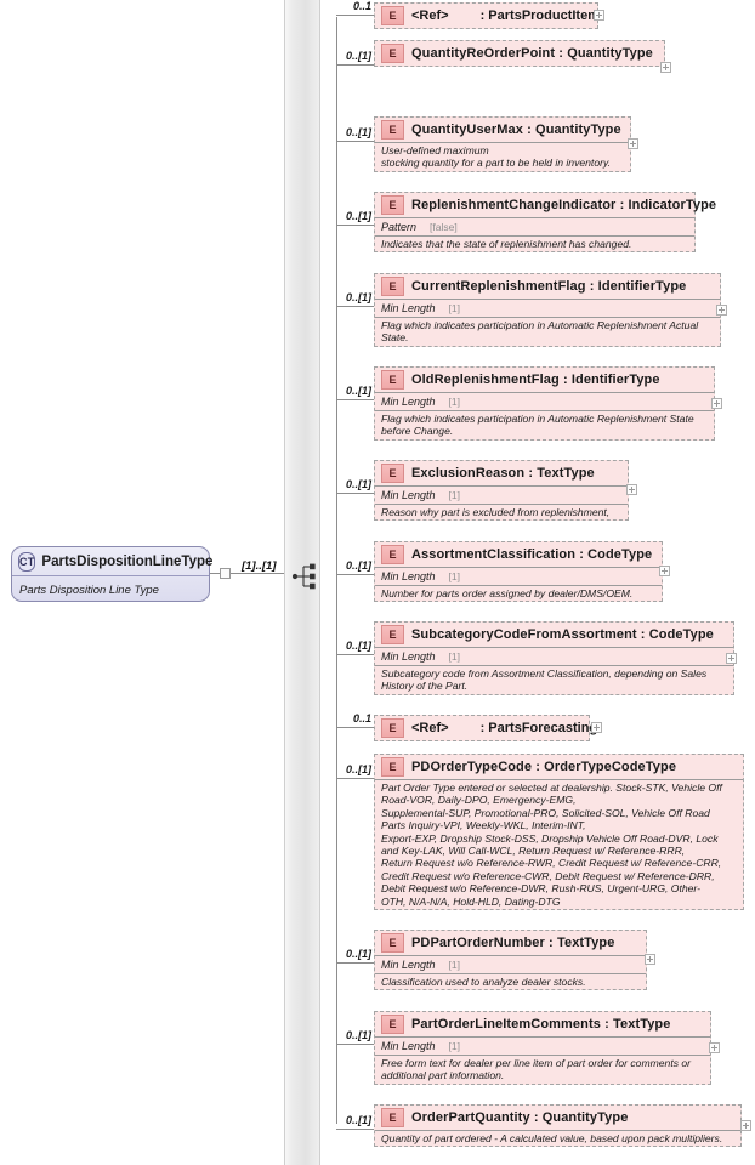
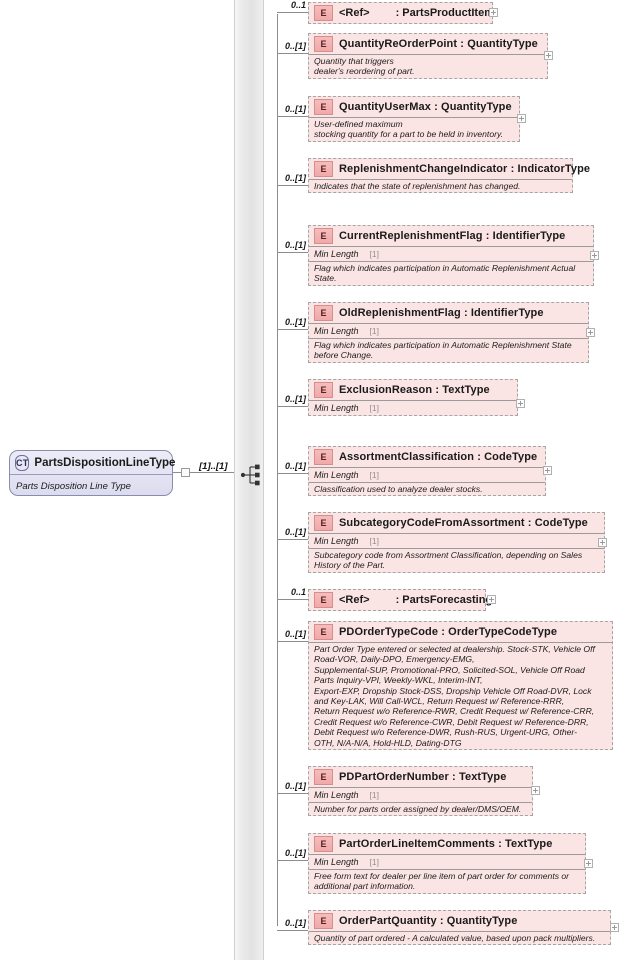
  CT
  PartsDispositionLineType
  Parts Disposition Line Type
  [1]..[1]
  E
  <Ref> : PartsProductIte
  0..1
  E
  QuantityReOrderPoint : QuantityType
+ Quantity that triggers
+ dealer's reordering of part.
  0..[1]
  E
  QuantityUserMax : QuantityType
  User-defined maximum
  stocking quantity for a part to be held in inventory.
  0..[1]
  E
  ReplenishmentChangeIndicator : IndicatorType
- Pattern
- [false]
  Indicates that the state of replenishment has changed.
  0..[1]
  E
  CurrentReplenishmentFlag : IdentifierType
  Min Length
  [1]
  Flag which indicates participation in Automatic Replenishment Actual
  State.
  0..[1]
  E
  OldReplenishmentFlag : IdentifierType
  Min Length
  [1]
  Flag which indicates participation in Automatic Replenishment State
  before Change.
  0..[1]
  E
  ExclusionReason : TextType
  Min Length
  [1]
- Reason why part is excluded from replenishment,
  0..[1]
  E
  AssortmentClassification : CodeType
  Min Length
  [1]
- Number for parts order assigned by dealer/DMS/OEM.
+ Classification used to analyze dealer stocks.
  0..[1]
  E
  SubcategoryCodeFromAssortment : CodeType
  Min Length
  [1]
  Subcategory code from Assortment Classification, depending on Sales
  History of the Part.
  0..[1]
  E
  <Ref> : PartsForecastin
  0..1
  E
  PDOrderTypeCode : OrderTypeCodeType
  Part Order Type entered or selected at dealership. Stock-STK, Vehicle Off
  Road-VOR, Daily-DPO, Emergency-EMG,
  Supplemental-SUP, Promotional-PRO, Solicited-SOL, Vehicle Off Road
  Parts Inquiry-VPI, Weekly-WKL, Interim-INT,
  Export-EXP, Dropship Stock-DSS, Dropship Vehicle Off Road-DVR, Lock
  and Key-LAK, Will Call-WCL, Return Request w/ Reference-RRR,
  Return Request w/o Reference-RWR, Credit Request w/ Reference-CRR,
  Credit Request w/o Reference-CWR, Debit Request w/ Reference-DRR,
  Debit Request w/o Reference-DWR, Rush-RUS, Urgent-URG, Other-
  OTH, N/A-N/A, Hold-HLD, Dating-DTG
  0..[1]
  E
  PDPartOrderNumber : TextType
  Min Length
  [1]
- Classification used to analyze dealer stocks.
+ Number for parts order assigned by dealer/DMS/OEM.
  0..[1]
  E
  PartOrderLineItemComments : TextType
  Min Length
  [1]
  Free form text for dealer per line item of part order for comments or
  additional part information.
  0..[1]
  E
  OrderPartQuantity : QuantityType
  Quantity of part ordered - A calculated value, based upon pack multipliers.
  0..[1]
